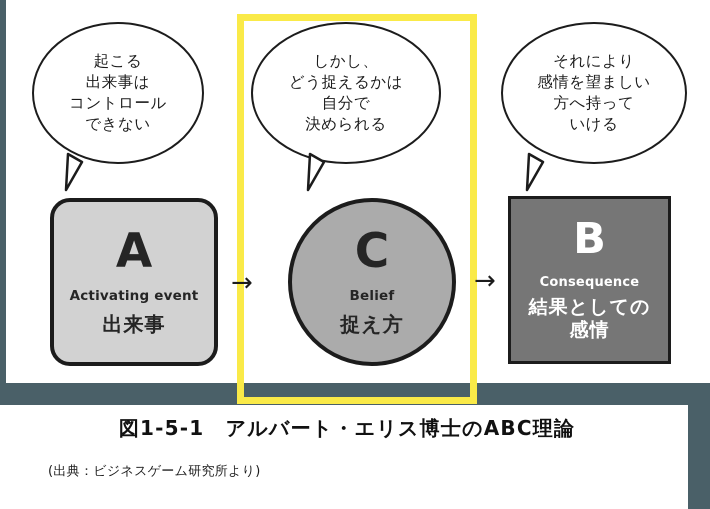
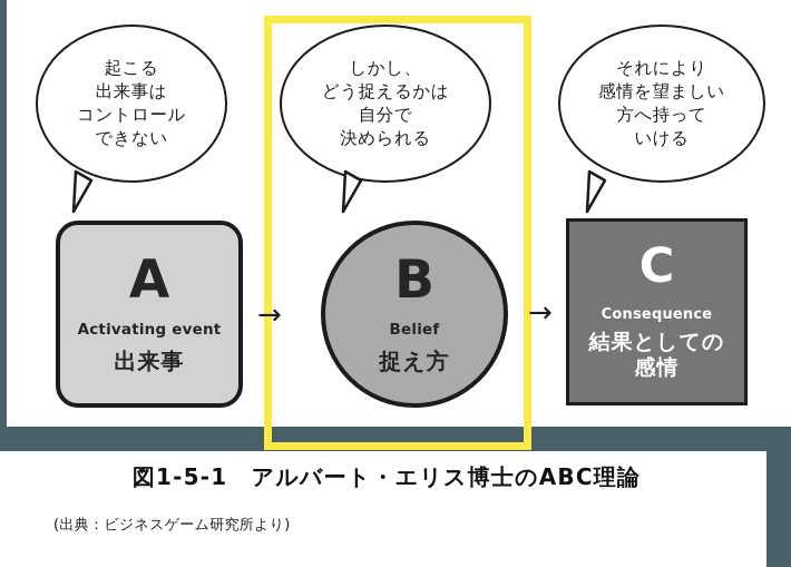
  起こる
  出来事は
  コントロール
  できない
  しかし、
  どう捉えるかは
  自分で
  決められる
  それにより
  感情を望ましい
  方へ持って
  いける
  A
  Activating event
  出来事
  →
- C
+ B
  Belief
  捉え方
  →
- B
+ C
  Consequence
  結果としての
  感情
  図1-5-1 アルバート・エリス博士のABC理論
  (出典：ビジネスゲーム研究所より)
